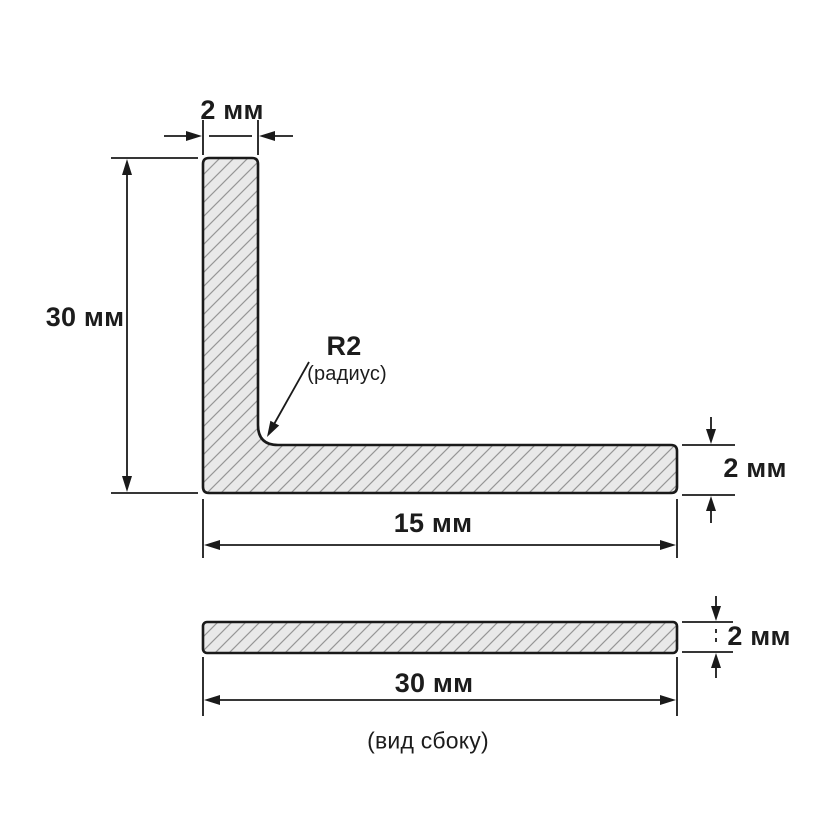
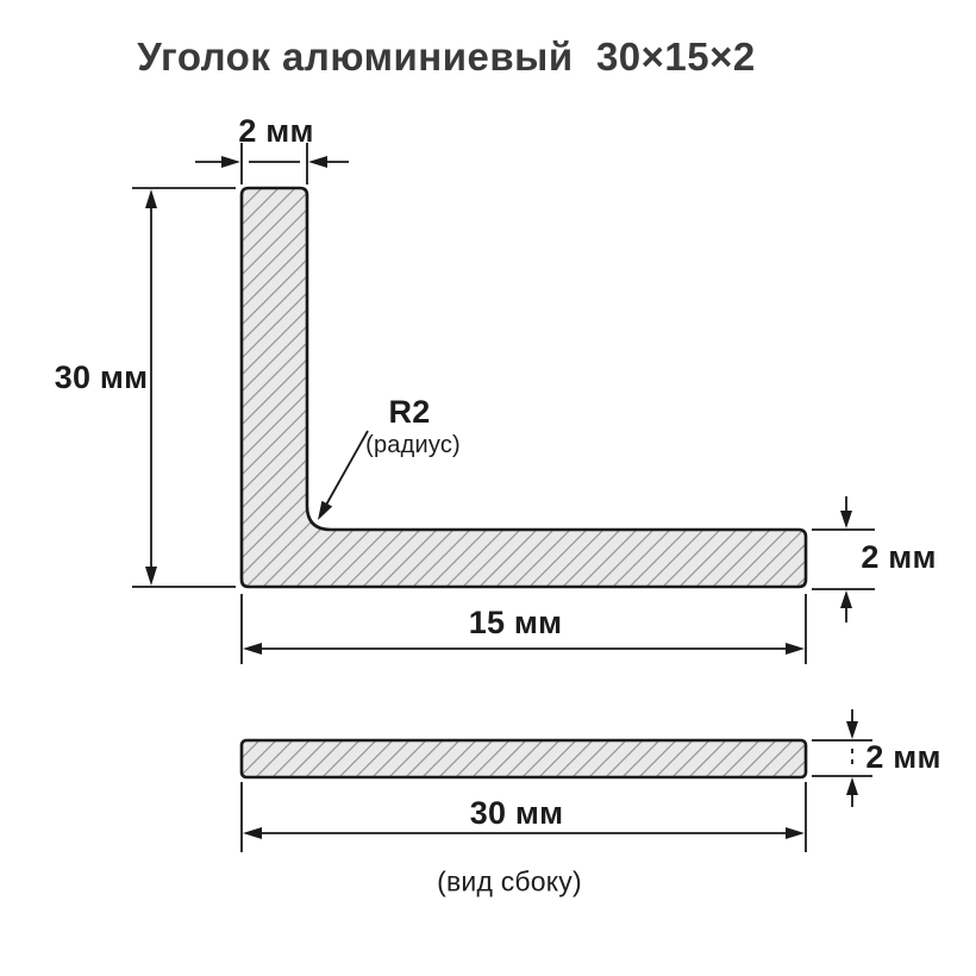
+ Уголок алюминиевый 30×15×2
  2 мм
  30 мм
  R2
  (радиус)
  2 мм
  15 мм
  2 мм
  30 мм
  (вид сбоку)
